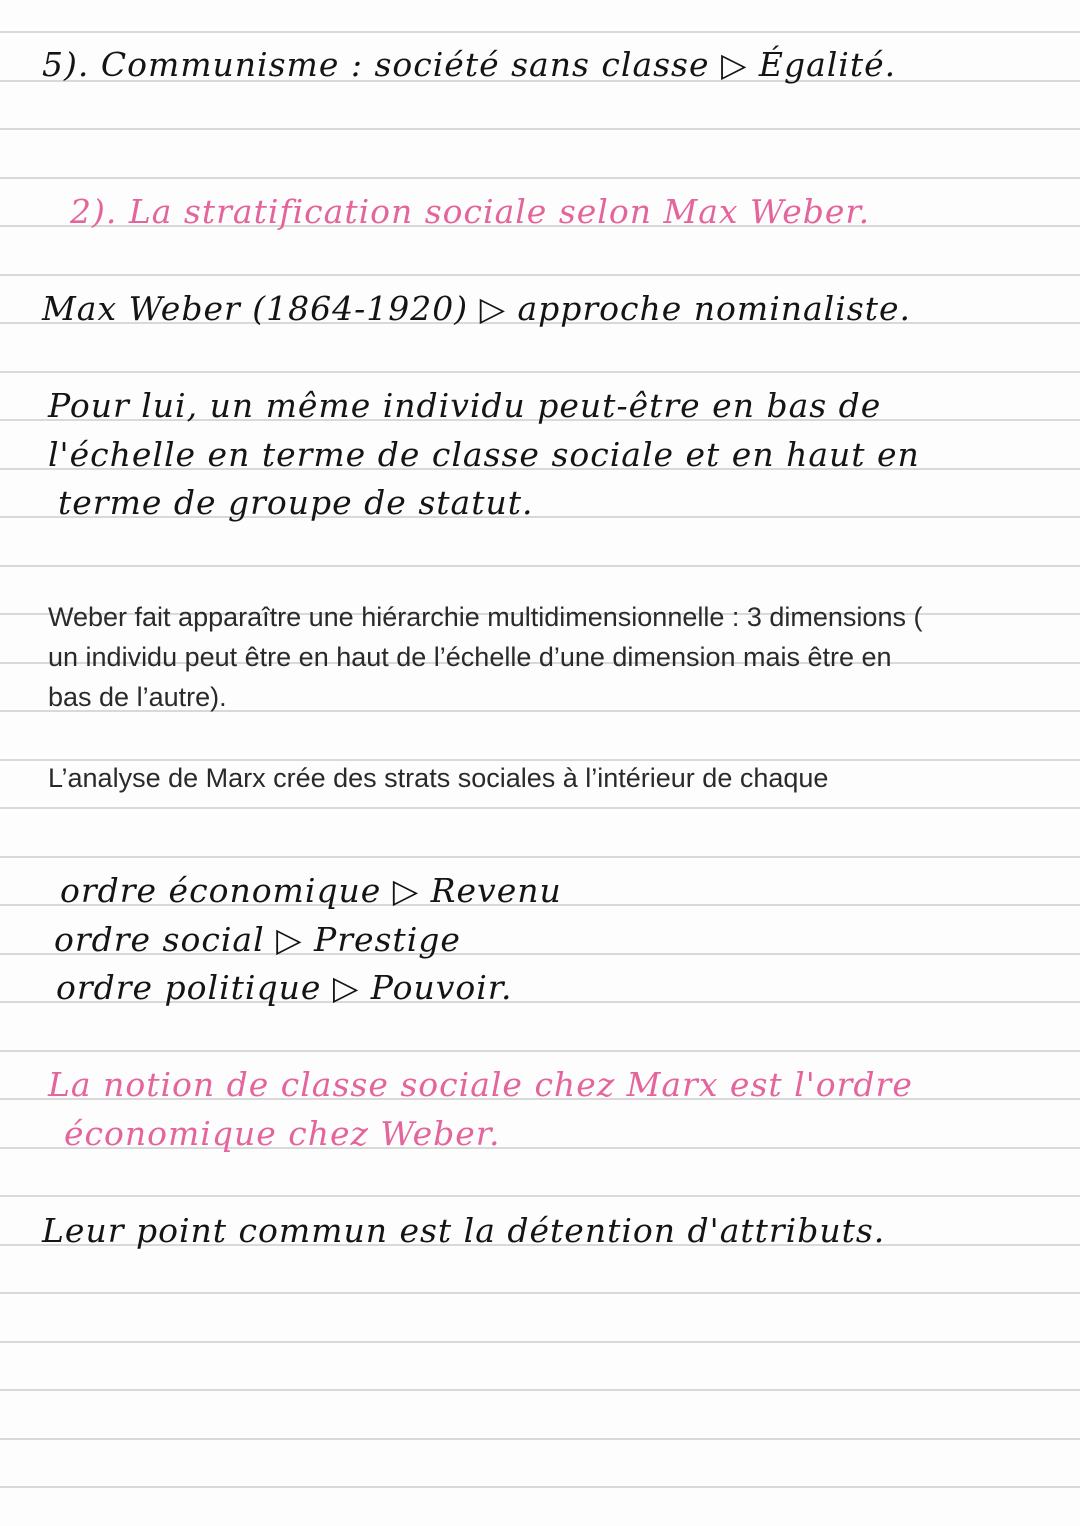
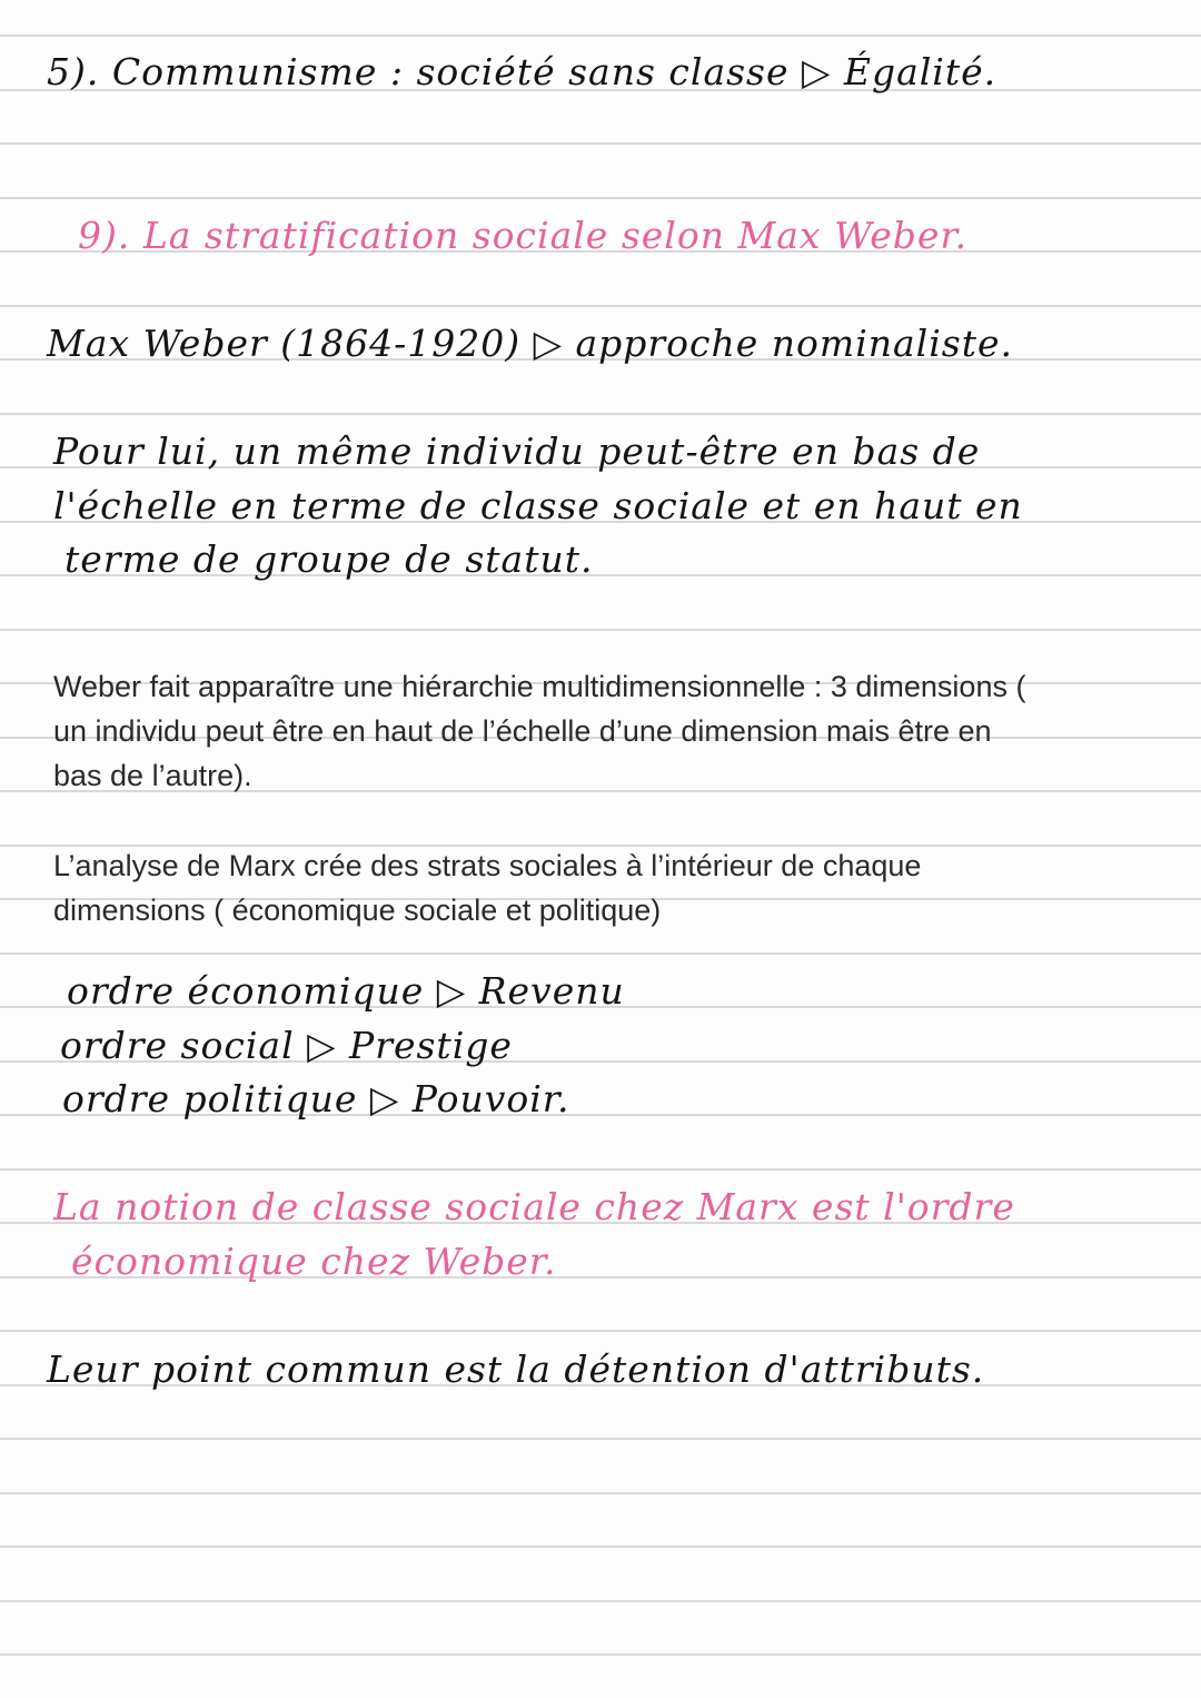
  5). Communisme : société sans classe ▷ Égalité.
- 2). La stratification sociale selon Max Weber.
+ 9). La stratification sociale selon Max Weber.
  Max Weber (1864-1920) ▷ approche nominaliste.
  Pour lui, un même individu peut-être en bas de
  l'échelle en terme de classe sociale et en haut en
  terme de groupe de statut.
  Weber fait apparaître une hiérarchie multidimensionnelle : 3 dimensions (
  un individu peut être en haut de l’échelle d’une dimension mais être en
  bas de l’autre).
  L’analyse de Marx crée des strats sociales à l’intérieur de chaque
+ dimensions ( économique sociale et politique)
  ordre économique ▷ Revenu
  ordre social ▷ Prestige
  ordre politique ▷ Pouvoir.
  La notion de classe sociale chez Marx est l'ordre
  économique chez Weber.
  Leur point commun est la détention d'attributs.
